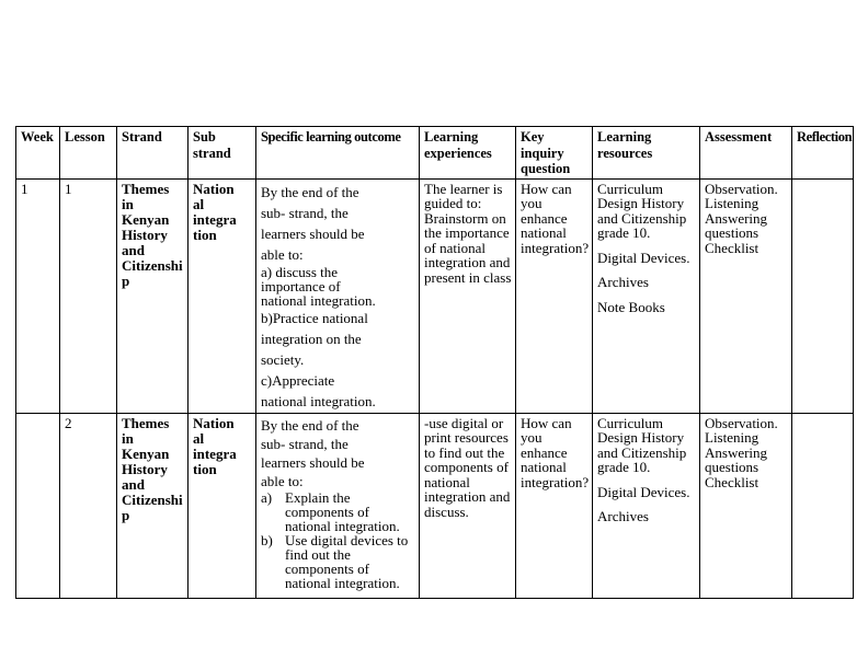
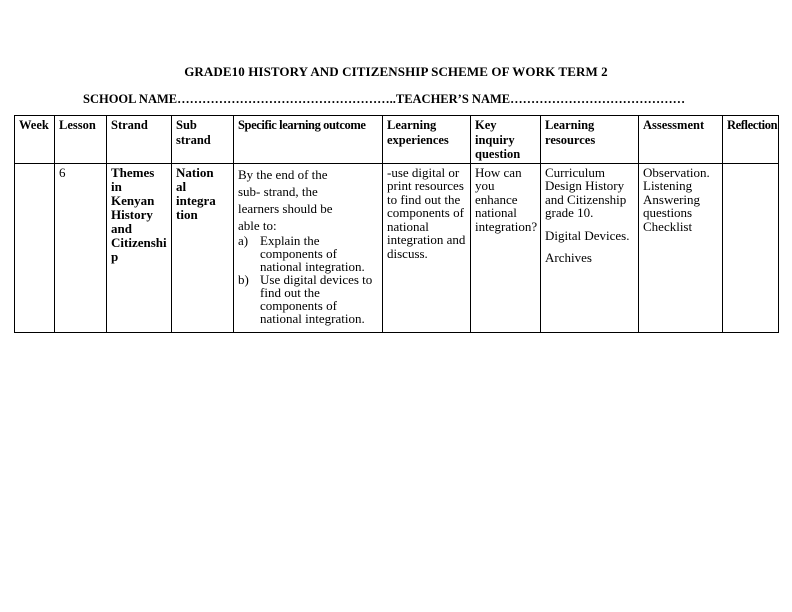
+ GRADE10 HISTORY AND CITIZENSHIP SCHEME OF WORK TERM 2
+ SCHOOL NAME……………………………………………..TEACHER’S NAME……………………………………
  Week	Lesson	Strand	Sub strand	Specific learning outcome	Learning experiences	Key inquiry question	Learning resources	Assessment	Reflection
- 1	1	Themes in Kenyan History and Citizenshi p	Nation al integra tion	By the end of the sub- strand, the learners should be able to: a) discuss the importance of national integration. b)Practice national integration on the society. c)Appreciate national integration.	The learner is guided to: Brainstorm on the importance of national integration and present in class	How can you enhance national integration?	Curriculum Design History and Citizenship grade 10. Digital Devices. Archives Note Books	Observation. Listening Answering questions Checklist
- 	2	Themes in Kenyan History and Citizenshi p	Nation al integra tion	By the end of the sub- strand, the learners should be able to: a) Explain the components of national integration. b) Use digital devices to find out the components of national integration.	-use digital or print resources to find out the components of national integration and discuss.	How can you enhance national integration?	Curriculum Design History and Citizenship grade 10. Digital Devices. Archives	Observation. Listening Answering questions Checklist
+ 	6	Themes in Kenyan History and Citizenshi p	Nation al integra tion	By the end of the sub- strand, the learners should be able to: a) Explain the components of national integration. b) Use digital devices to find out the components of national integration.	-use digital or print resources to find out the components of national integration and discuss.	How can you enhance national integration?	Curriculum Design History and Citizenship grade 10. Digital Devices. Archives	Observation. Listening Answering questions Checklist
